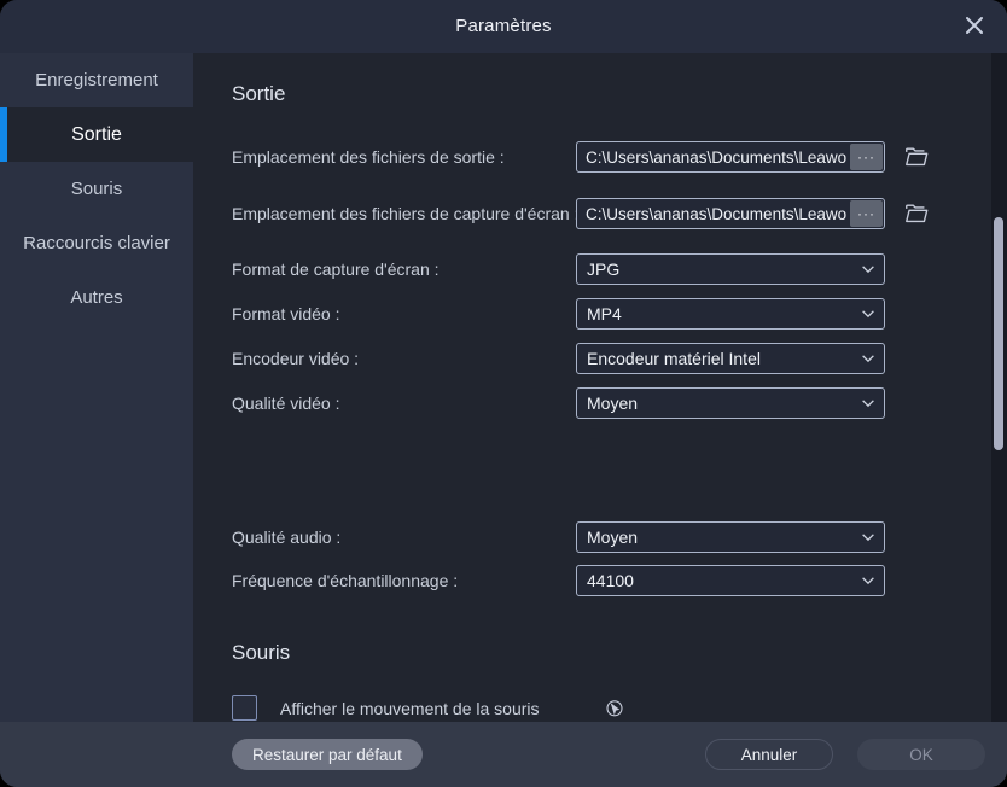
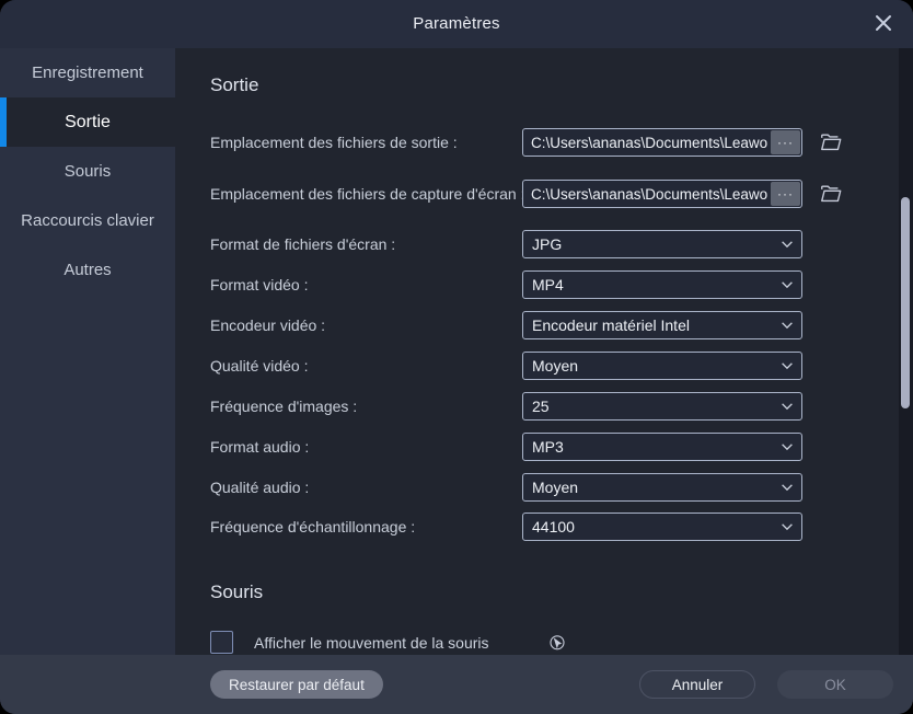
  Paramètres
  Enregistrement
  Sortie
  Souris
  Raccourcis clavier
  Autres
  Sortie
  Emplacement des fichiers de sortie :
  C:\Users\ananas\Documents\Leawo
  ···
  Emplacement des fichiers de capture d'écran
  C:\Users\ananas\Documents\Leawo
  ···
- Format de capture d'écran :
+ Format de fichiers d'écran :
  JPG
  Format vidéo :
  MP4
  Encodeur vidéo :
  Encodeur matériel Intel
  Qualité vidéo :
  Moyen
+ Fréquence d'images :
+ 25
+ Format audio :
+ MP3
  Qualité audio :
  Moyen
  Fréquence d'échantillonnage :
  44100
  Souris
  Afficher le mouvement de la souris
  Restaurer par défaut
  Annuler
  OK
